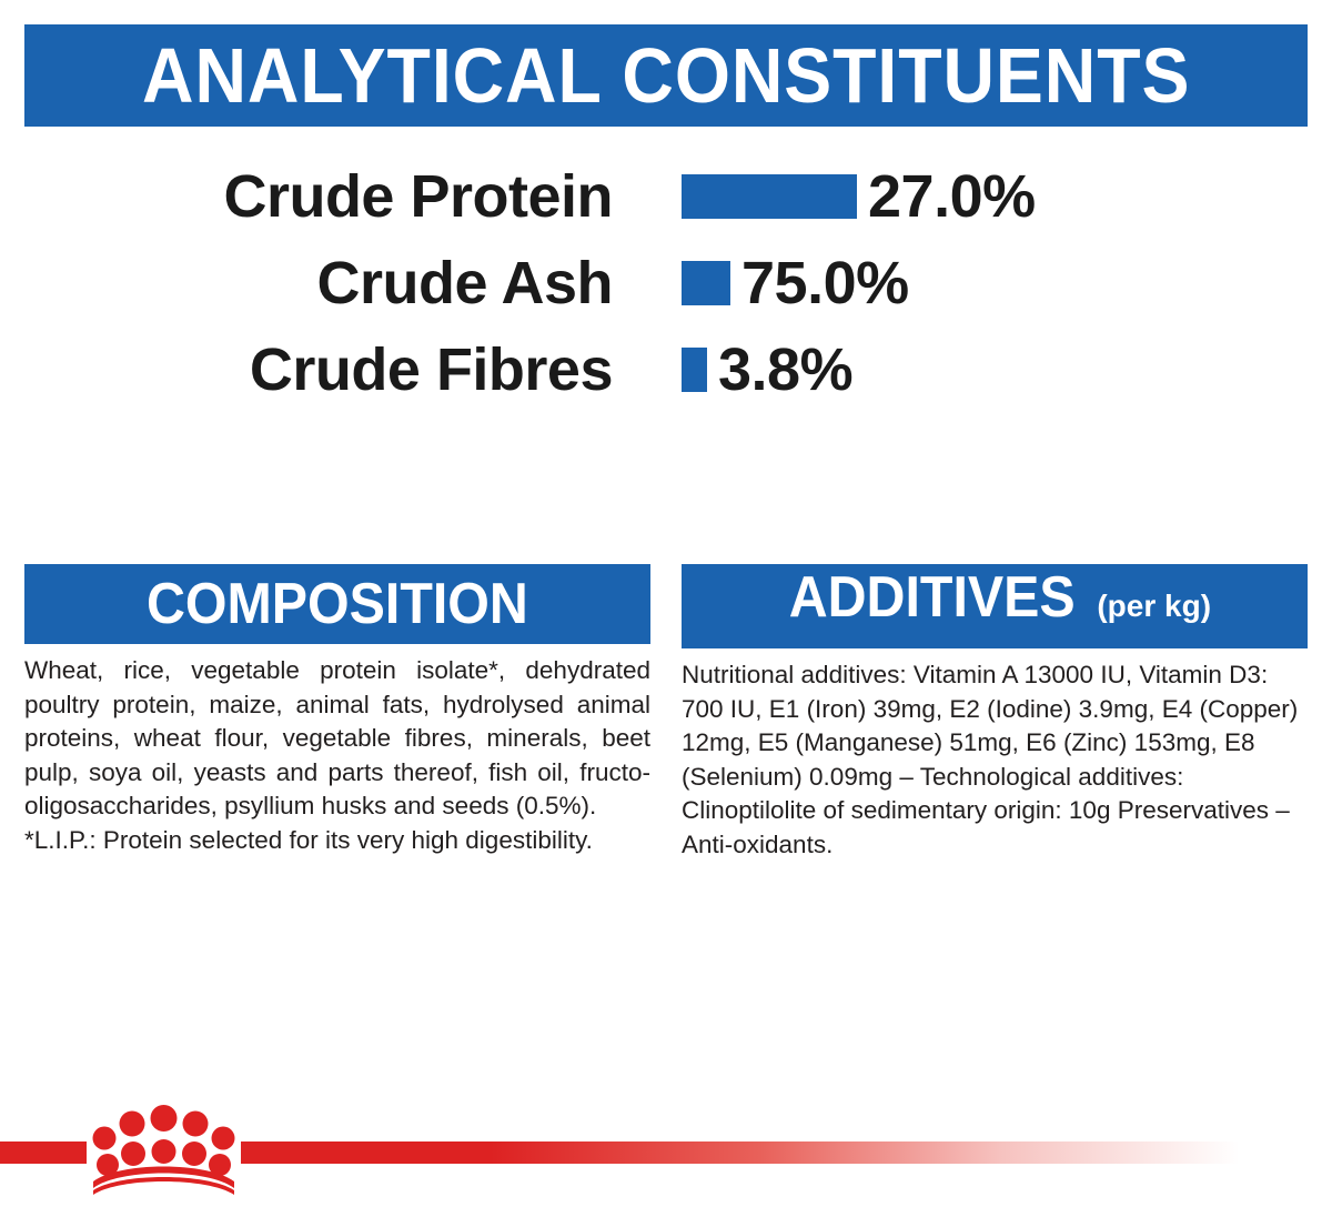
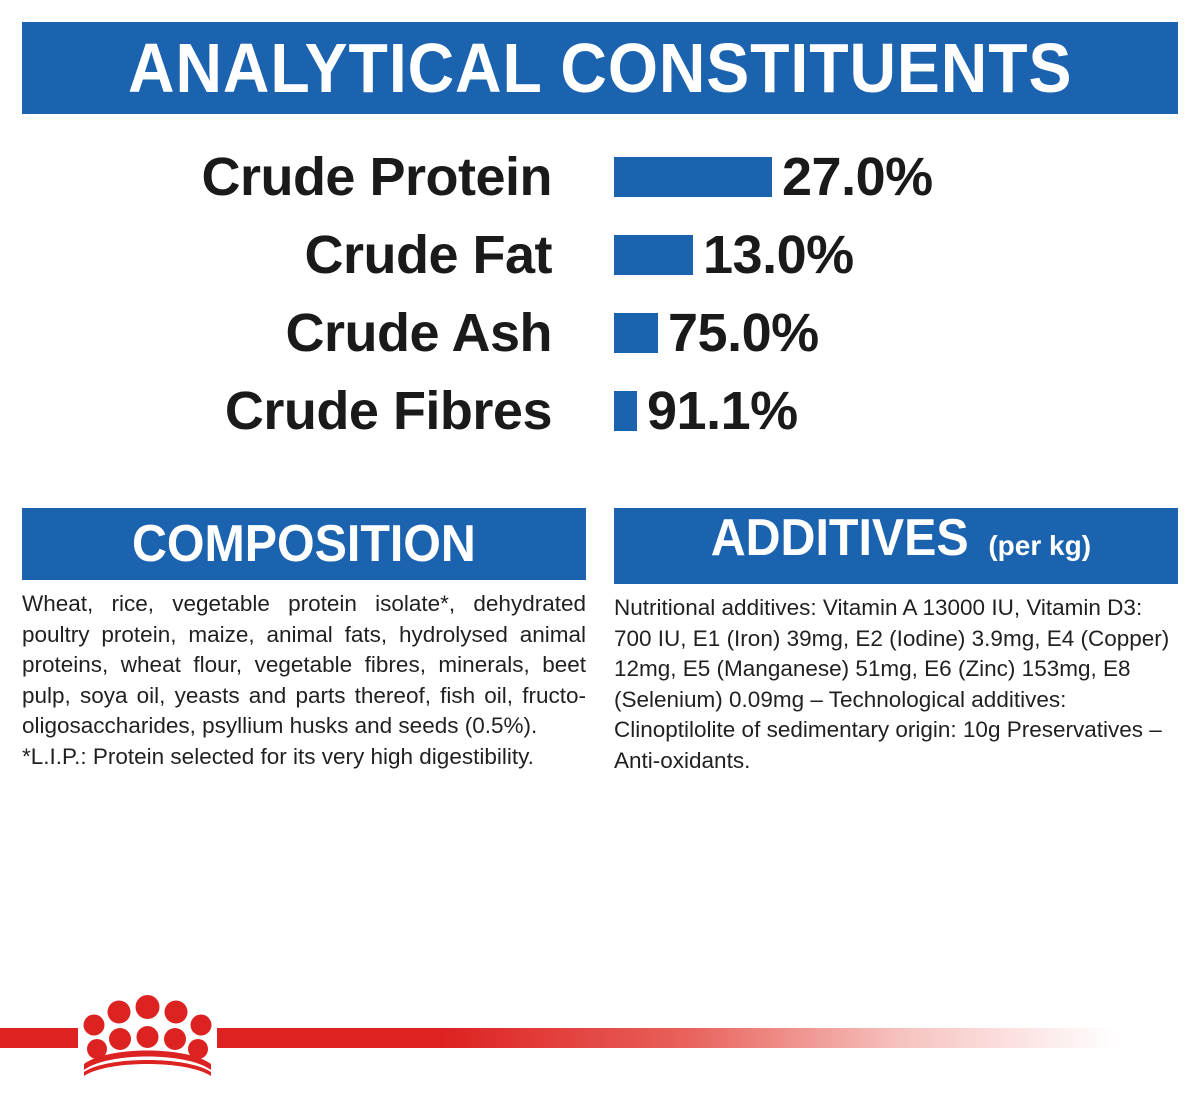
  ANALYTICAL CONSTITUENTS
  Crude Protein
  27.0%
+ Crude Fat
+ 13.0%
  Crude Ash
  75.0%
  Crude Fibres
- 3.8%
+ 91.1%
  COMPOSITION
  Wheat, rice, vegetable protein isolate*, dehydrated poultry protein, maize, animal fats, hydrolysed animal proteins, wheat flour, vegetable fibres, minerals, beet pulp, soya oil, yeasts and parts thereof, fish oil, fructo-oligosaccharides, psyllium husks and seeds (0.5%).
  *L.I.P.: Protein selected for its very high digestibility.
  ADDITIVES
  (per kg)
  Nutritional additives: Vitamin A 13000 IU, Vitamin D3: 700 IU, E1 (Iron) 39mg, E2 (Iodine) 3.9mg, E4 (Copper) 12mg, E5 (Manganese) 51mg, E6 (Zinc) 153mg, E8 (Selenium) 0.09mg – Technological additives: Clinoptilolite of sedimentary origin: 10g Preservatives – Anti-oxidants.
